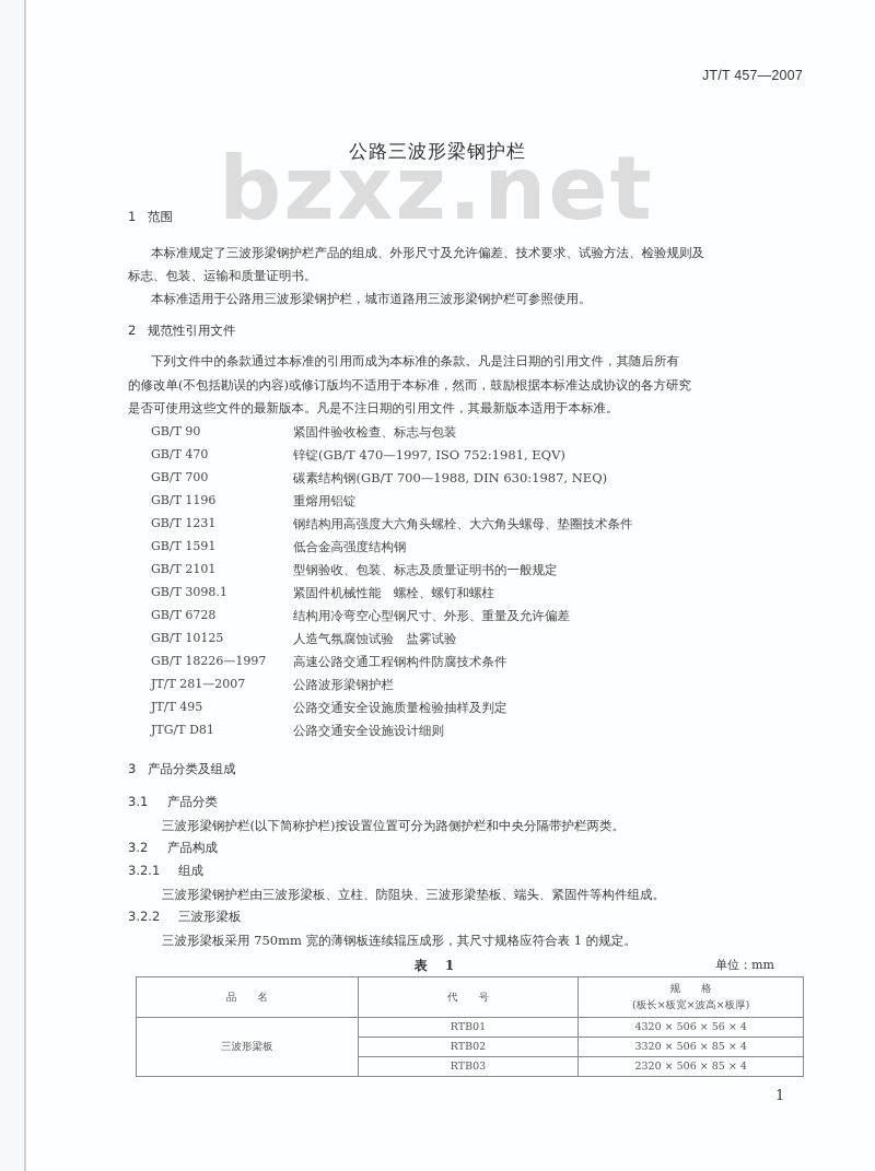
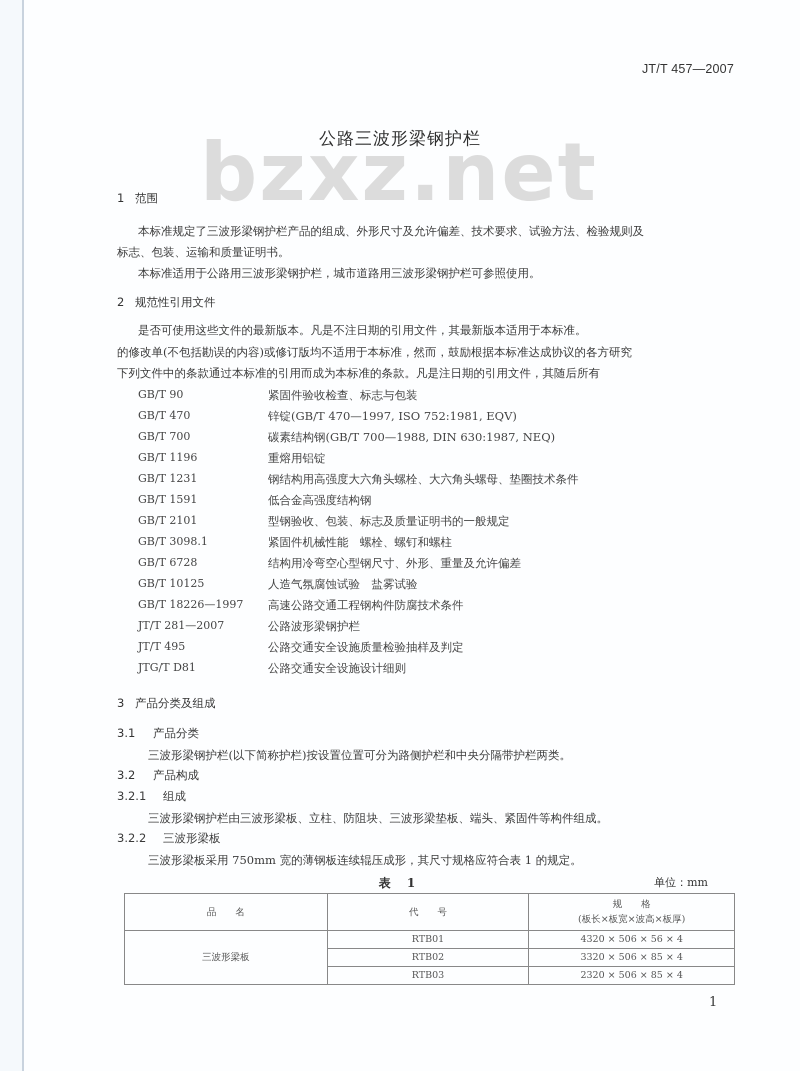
  JT/T 457—2007
  bzxz.net
  公路三波形梁钢护栏
  1 范围
  本标准规定了三波形梁钢护栏产品的组成、外形尺寸及允许偏差、技术要求、试验方法、检验规则及
  标志、包装、运输和质量证明书。
  本标准适用于公路用三波形梁钢护栏，城市道路用三波形梁钢护栏可参照使用。
  2 规范性引用文件
- 下列文件中的条款通过本标准的引用而成为本标准的条款。凡是注日期的引用文件，其随后所有
+ 是否可使用这些文件的最新版本。凡是不注日期的引用文件，其最新版本适用于本标准。
  的修改单(不包括勘误的内容)或修订版均不适用于本标准，然而，鼓励根据本标准达成协议的各方研究
- 是否可使用这些文件的最新版本。凡是不注日期的引用文件，其最新版本适用于本标准。
+ 下列文件中的条款通过本标准的引用而成为本标准的条款。凡是注日期的引用文件，其随后所有
  GB/T 90
  紧固件验收检查、标志与包装
  GB/T 470
  锌锭(GB/T 470—1997, ISO 752:1981, EQV)
  GB/T 700
  碳素结构钢(GB/T 700—1988, DIN 630:1987, NEQ)
  GB/T 1196
  重熔用铝锭
  GB/T 1231
  钢结构用高强度大六角头螺栓、大六角头螺母、垫圈技术条件
  GB/T 1591
  低合金高强度结构钢
  GB/T 2101
  型钢验收、包装、标志及质量证明书的一般规定
  GB/T 3098.1
  紧固件机械性能 螺栓、螺钉和螺柱
  GB/T 6728
  结构用冷弯空心型钢尺寸、外形、重量及允许偏差
  GB/T 10125
  人造气氛腐蚀试验 盐雾试验
  GB/T 18226—1997
  高速公路交通工程钢构件防腐技术条件
  JT/T 281—2007
  公路波形梁钢护栏
  JT/T 495
  公路交通安全设施质量检验抽样及判定
  JTG/T D81
  公路交通安全设施设计细则
  3 产品分类及组成
  3.1 产品分类
  三波形梁钢护栏(以下简称护栏)按设置位置可分为路侧护栏和中央分隔带护栏两类。
  3.2 产品构成
  3.2.1 组成
  三波形梁钢护栏由三波形梁板、立柱、防阻块、三波形梁垫板、端头、紧固件等构件组成。
  3.2.2 三波形梁板
  三波形梁板采用 750mm 宽的薄钢板连续辊压成形，其尺寸规格应符合表 1 的规定。
  表 1
  单位：mm
  品 名	代 号	规 格 (板长×板宽×波高×板厚)
  三波形梁板	RTB01	4320 × 506 × 56 × 4
  RTB02	3320 × 506 × 85 × 4
  RTB03	2320 × 506 × 85 × 4
  1
